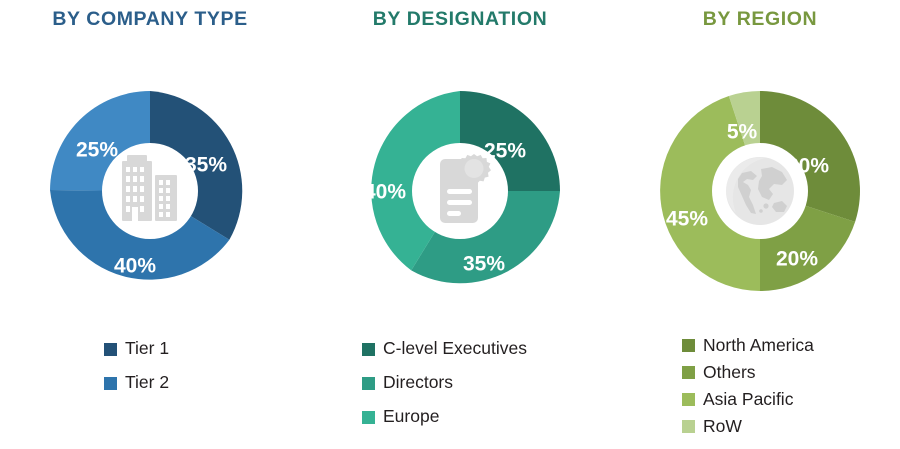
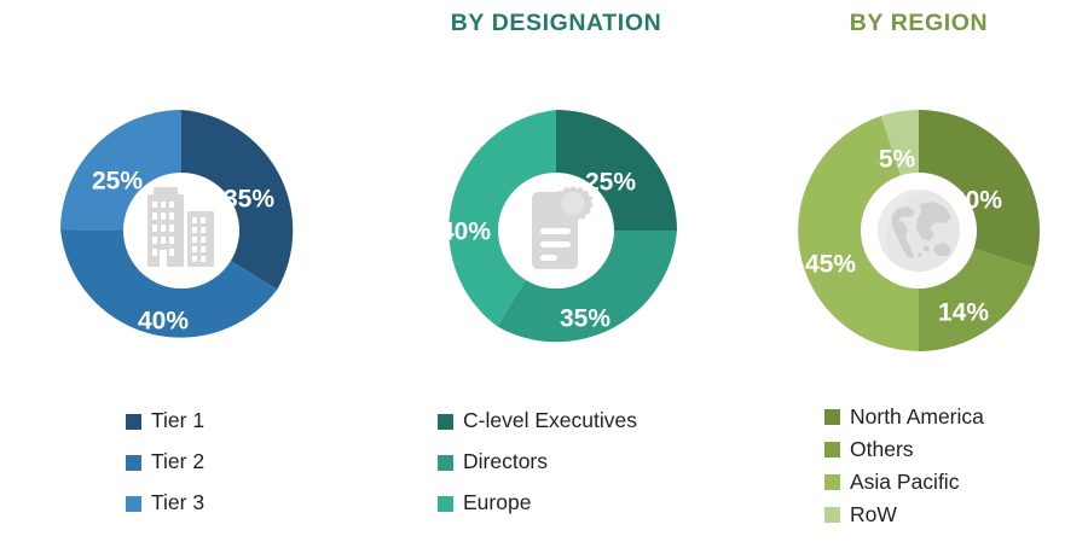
- BY COMPANY TYPE
  35%
  40%
  25%
  Tier 1
  Tier 2
+ Tier 3
  BY DESIGNATION
  25%
  35%
  40%
  C-level Executives
  Directors
  Europe
  BY REGION
  30%
- 20%
+ 14%
  45%
  5%
  North America
  Others
  Asia Pacific
  RoW
